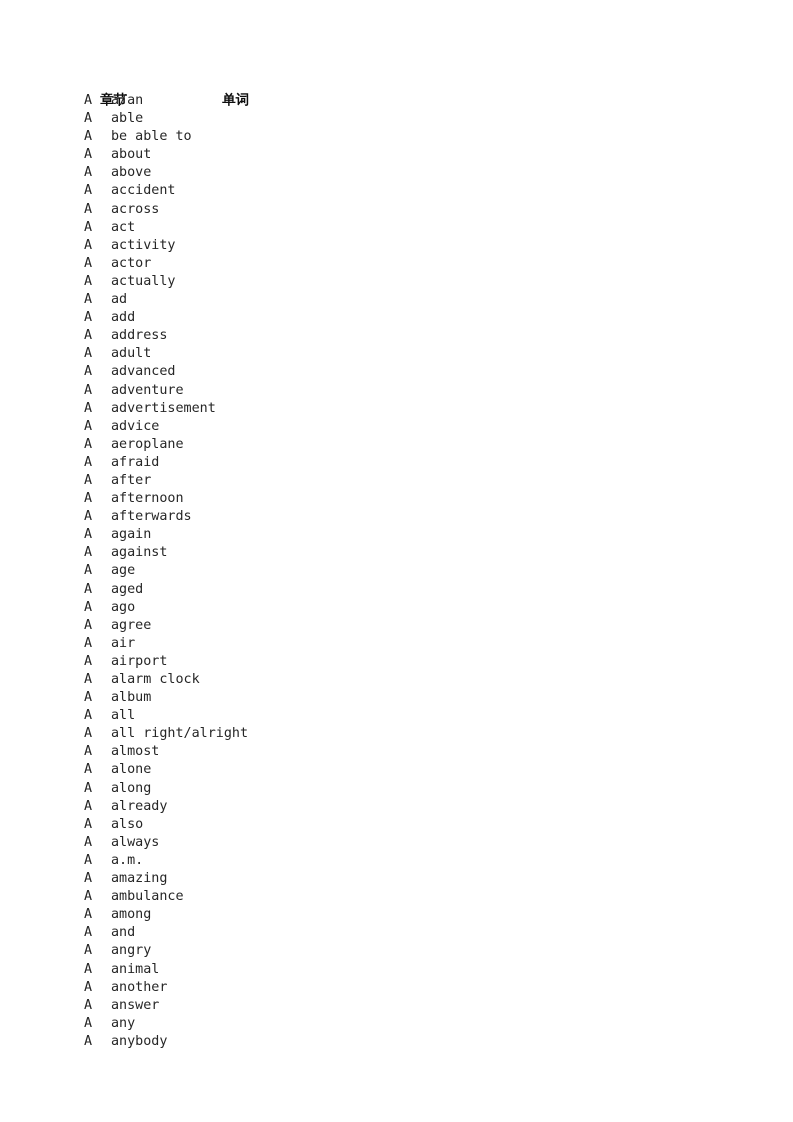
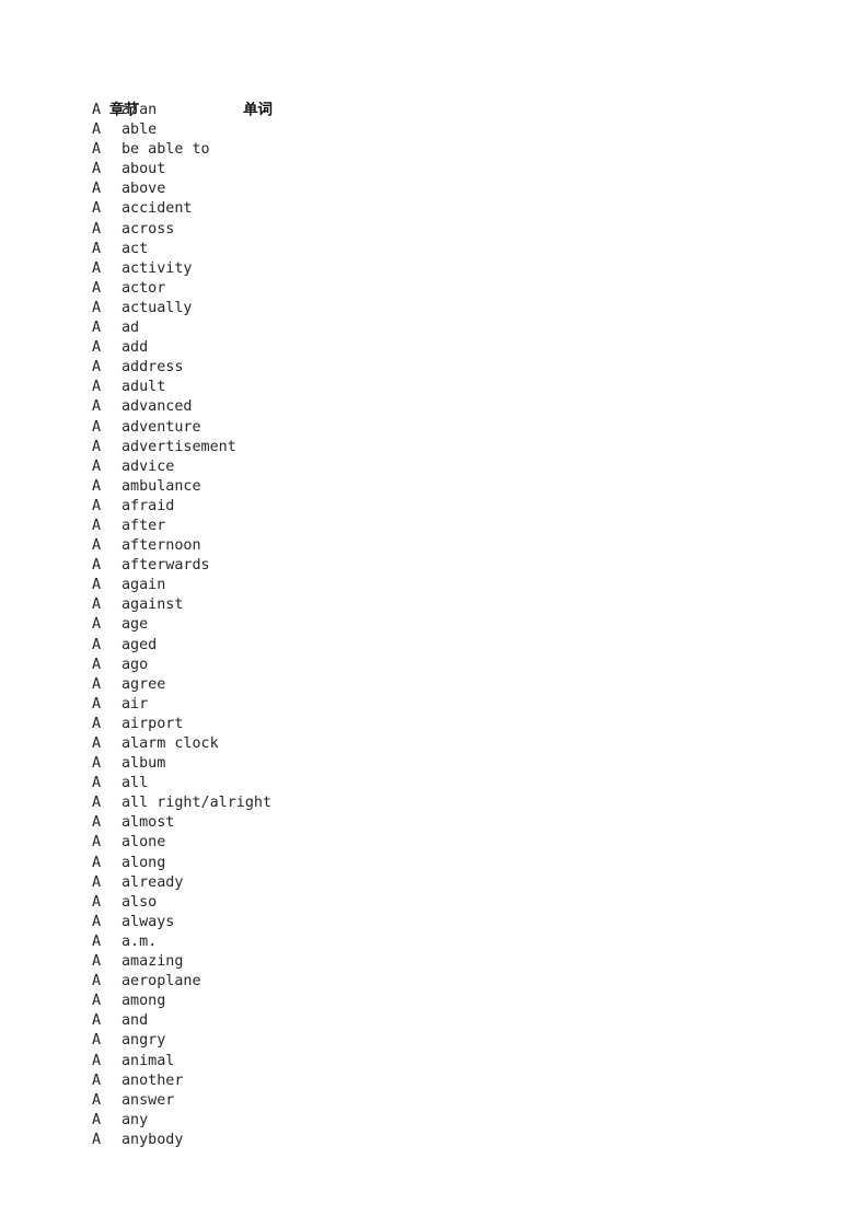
  章节 单词
  A a/an
  A able
  A be able to
  A about
  A above
  A accident
  A across
  A act
  A activity
  A actor
  A actually
  A ad
  A add
  A address
  A adult
  A advanced
  A adventure
  A advertisement
  A advice
- A aeroplane
+ A ambulance
  A afraid
  A after
  A afternoon
  A afterwards
  A again
  A against
  A age
  A aged
  A ago
  A agree
  A air
  A airport
  A alarm clock
  A album
  A all
  A all right/alright
  A almost
  A alone
  A along
  A already
  A also
  A always
  A a.m.
  A amazing
- A ambulance
+ A aeroplane
  A among
  A and
  A angry
  A animal
  A another
  A answer
  A any
  A anybody
